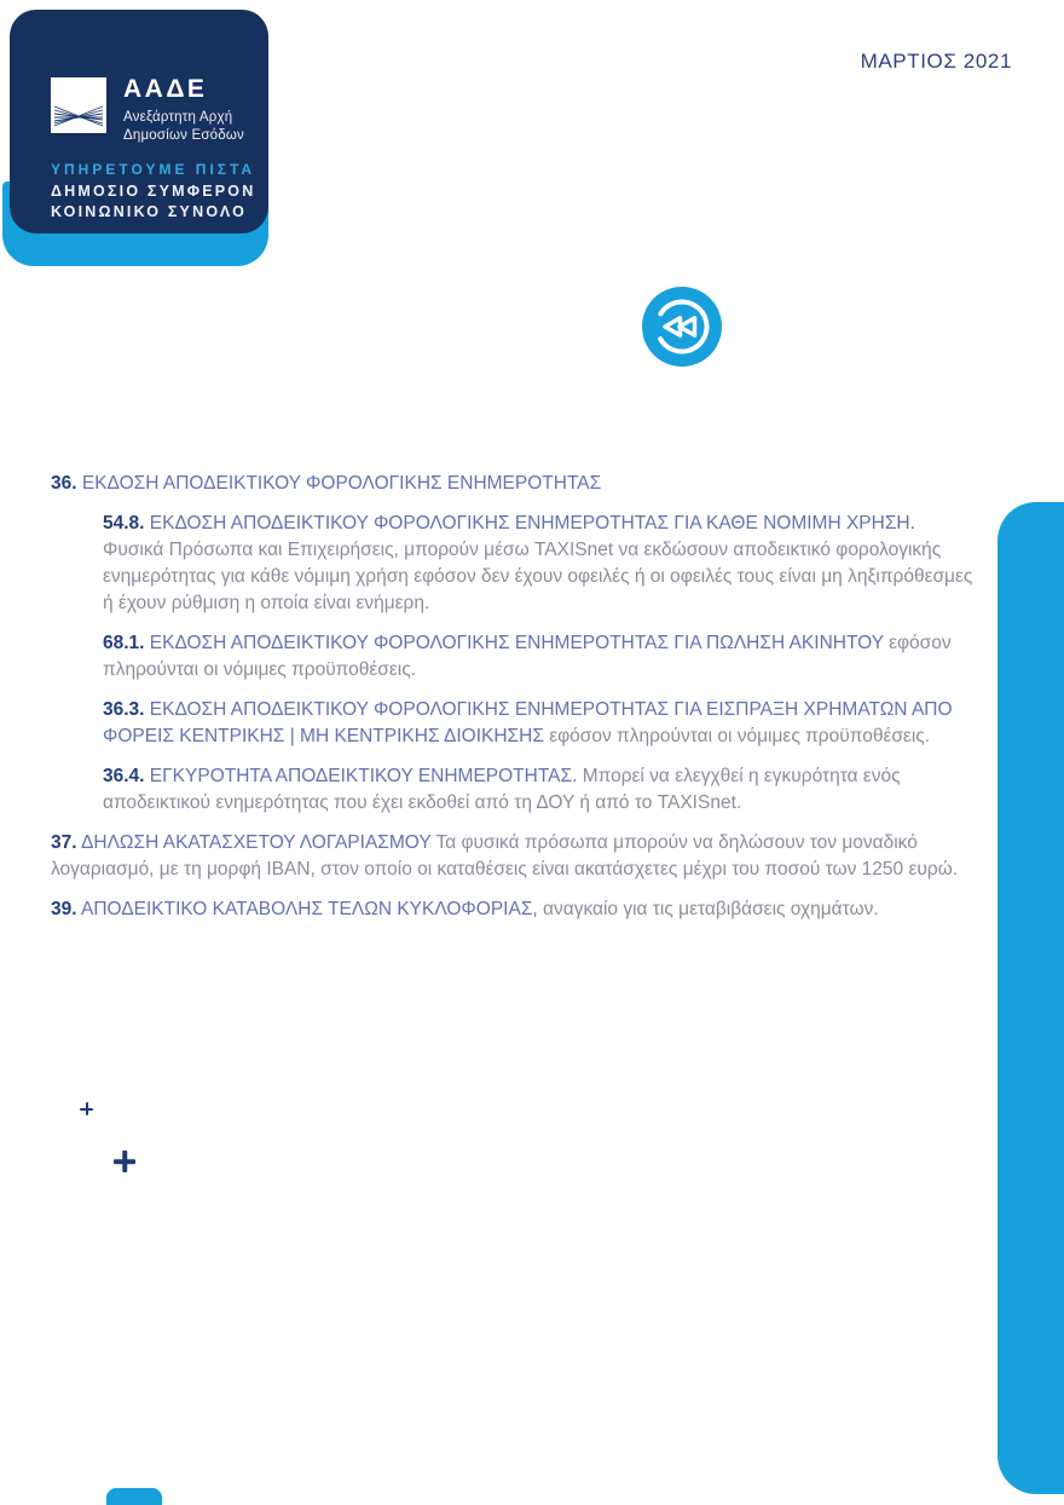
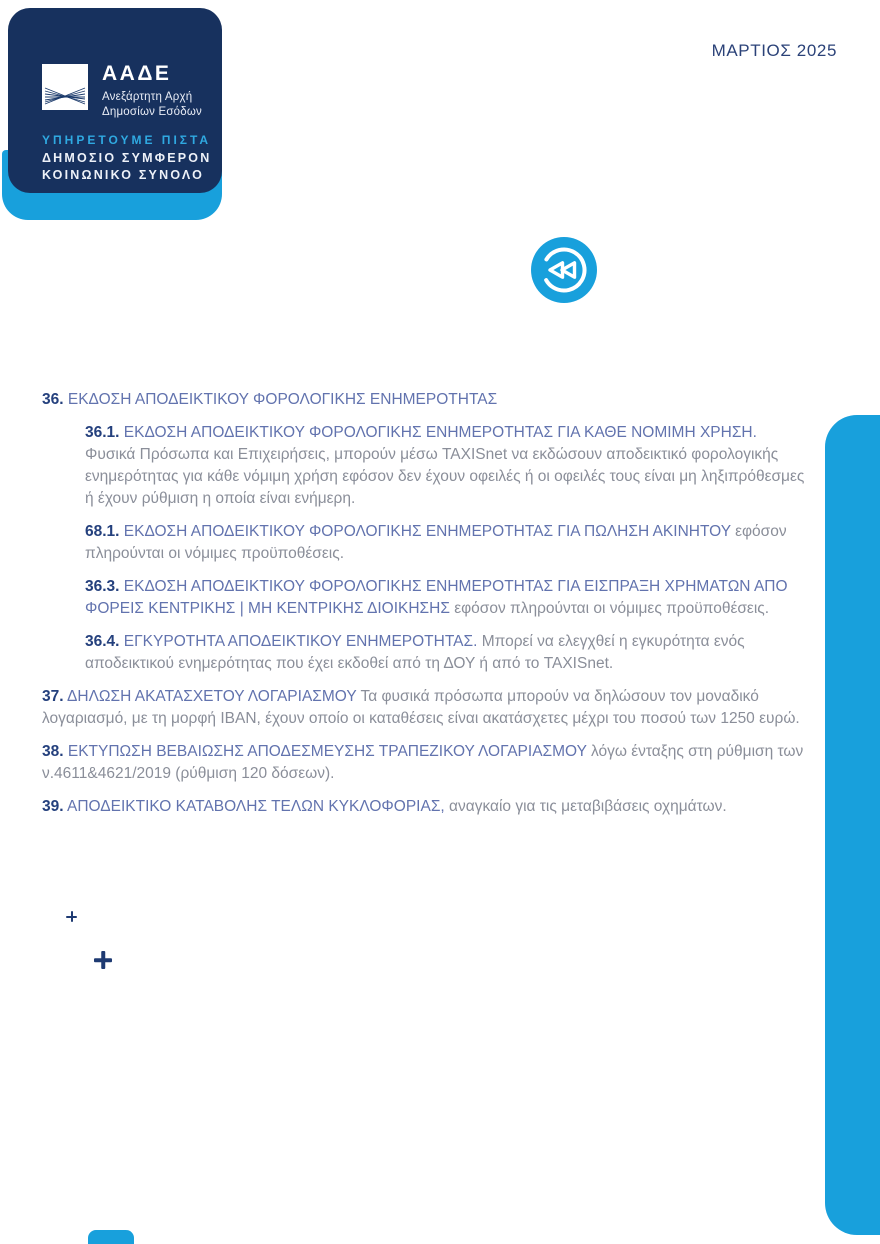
  ΑΑΔΕ
  Ανεξάρτητη Αρχή
  Δημοσίων Εσόδων
  ΥΠΗΡΕΤΟΥΜΕ ΠΙΣΤΑ
  ΔΗΜΟΣΙΟ ΣΥΜΦΕΡΟΝ
  ΚΟΙΝΩΝΙΚΟ ΣΥΝΟΛΟ
- ΜΑΡΤΙΟΣ 2021
+ ΜΑΡΤΙΟΣ 2025
  36. ΕΚΔΟΣΗ ΑΠΟΔΕΙΚΤΙΚΟΥ ΦΟΡΟΛΟΓΙΚΗΣ ΕΝΗΜΕΡΟΤΗΤΑΣ
- 54.8. ΕΚΔΟΣΗ ΑΠΟΔΕΙΚΤΙΚΟΥ ΦΟΡΟΛΟΓΙΚΗΣ ΕΝΗΜΕΡΟΤΗΤΑΣ ΓΙΑ ΚΑΘΕ ΝΟΜΙΜΗ ΧΡΗΣΗ. Φυσικά Πρόσωπα και Επιχειρήσεις, μπορούν μέσω TAXISnet να εκδώσουν αποδεικτικό φορολογικής ενημερότητας για κάθε νόμιμη χρήση εφόσον δεν έχουν οφειλές ή οι οφειλές τους είναι μη ληξιπρόθεσμες ή έχουν ρύθμιση η οποία είναι ενήμερη.
+ 36.1. ΕΚΔΟΣΗ ΑΠΟΔΕΙΚΤΙΚΟΥ ΦΟΡΟΛΟΓΙΚΗΣ ΕΝΗΜΕΡΟΤΗΤΑΣ ΓΙΑ ΚΑΘΕ ΝΟΜΙΜΗ ΧΡΗΣΗ. Φυσικά Πρόσωπα και Επιχειρήσεις, μπορούν μέσω TAXISnet να εκδώσουν αποδεικτικό φορολογικής ενημερότητας για κάθε νόμιμη χρήση εφόσον δεν έχουν οφειλές ή οι οφειλές τους είναι μη ληξιπρόθεσμες ή έχουν ρύθμιση η οποία είναι ενήμερη.
  68.1. ΕΚΔΟΣΗ ΑΠΟΔΕΙΚΤΙΚΟΥ ΦΟΡΟΛΟΓΙΚΗΣ ΕΝΗΜΕΡΟΤΗΤΑΣ ΓΙΑ ΠΩΛΗΣΗ ΑΚΙΝΗΤΟΥ εφόσον πληρούνται οι νόμιμες προϋποθέσεις.
  36.3. ΕΚΔΟΣΗ ΑΠΟΔΕΙΚΤΙΚΟΥ ΦΟΡΟΛΟΓΙΚΗΣ ΕΝΗΜΕΡΟΤΗΤΑΣ ΓΙΑ ΕΙΣΠΡΑΞΗ ΧΡΗΜΑΤΩΝ ΑΠΟ ΦΟΡΕΙΣ ΚΕΝΤΡΙΚΗΣ | ΜΗ ΚΕΝΤΡΙΚΗΣ ΔΙΟΙΚΗΣΗΣ εφόσον πληρούνται οι νόμιμες προϋποθέσεις.
  36.4. ΕΓΚΥΡΟΤΗΤΑ ΑΠΟΔΕΙΚΤΙΚΟΥ ΕΝΗΜΕΡΟΤΗΤΑΣ. Μπορεί να ελεγχθεί η εγκυρότητα ενός αποδεικτικού ενημερότητας που έχει εκδοθεί από τη ΔΟΥ ή από το TAXISnet.
- 37. ΔΗΛΩΣΗ ΑΚΑΤΑΣΧΕΤΟΥ ΛΟΓΑΡΙΑΣΜΟΥ Τα φυσικά πρόσωπα μπορούν να δηλώσουν τον μοναδικό λογαριασμό, με τη μορφή IBAN, στον οποίο οι καταθέσεις είναι ακατάσχετες μέχρι του ποσού των 1250 ευρώ.
+ 37. ΔΗΛΩΣΗ ΑΚΑΤΑΣΧΕΤΟΥ ΛΟΓΑΡΙΑΣΜΟΥ Τα φυσικά πρόσωπα μπορούν να δηλώσουν τον μοναδικό λογαριασμό, με τη μορφή IBAN, έχουν οποίο οι καταθέσεις είναι ακατάσχετες μέχρι του ποσού των 1250 ευρώ.
+ 38. ΕΚΤΥΠΩΣΗ ΒΕΒΑΙΩΣΗΣ ΑΠΟΔΕΣΜΕΥΣΗΣ ΤΡΑΠΕΖΙΚΟΥ ΛΟΓΑΡΙΑΣΜΟΥ λόγω ένταξης στη ρύθμιση των ν.4611&4621/2019 (ρύθμιση 120 δόσεων).
  39. ΑΠΟΔΕΙΚΤΙΚΟ ΚΑΤΑΒΟΛΗΣ ΤΕΛΩΝ ΚΥΚΛΟΦΟΡΙΑΣ, αναγκαίο για τις μεταβιβάσεις οχημάτων.
